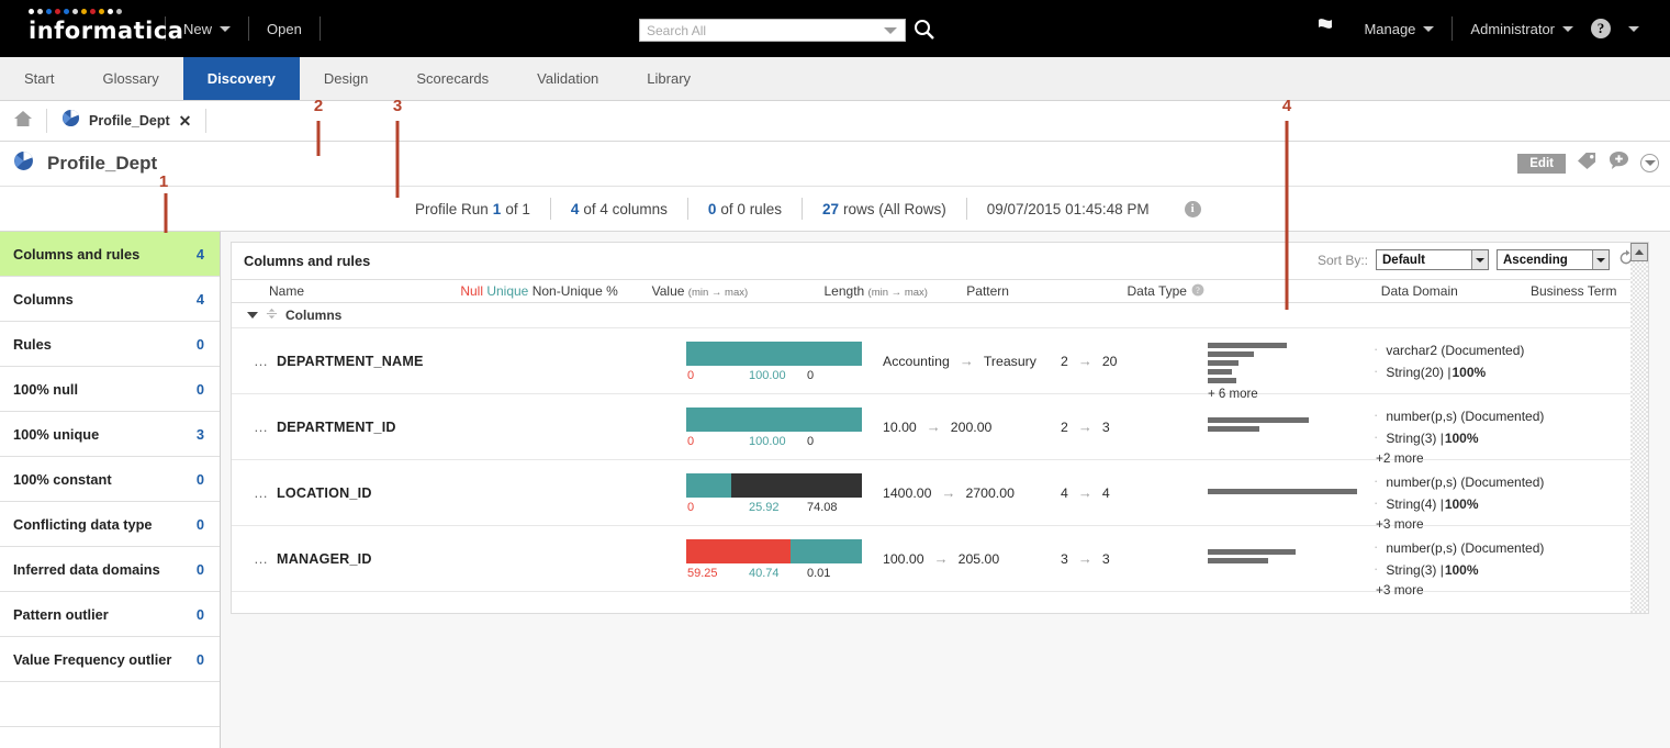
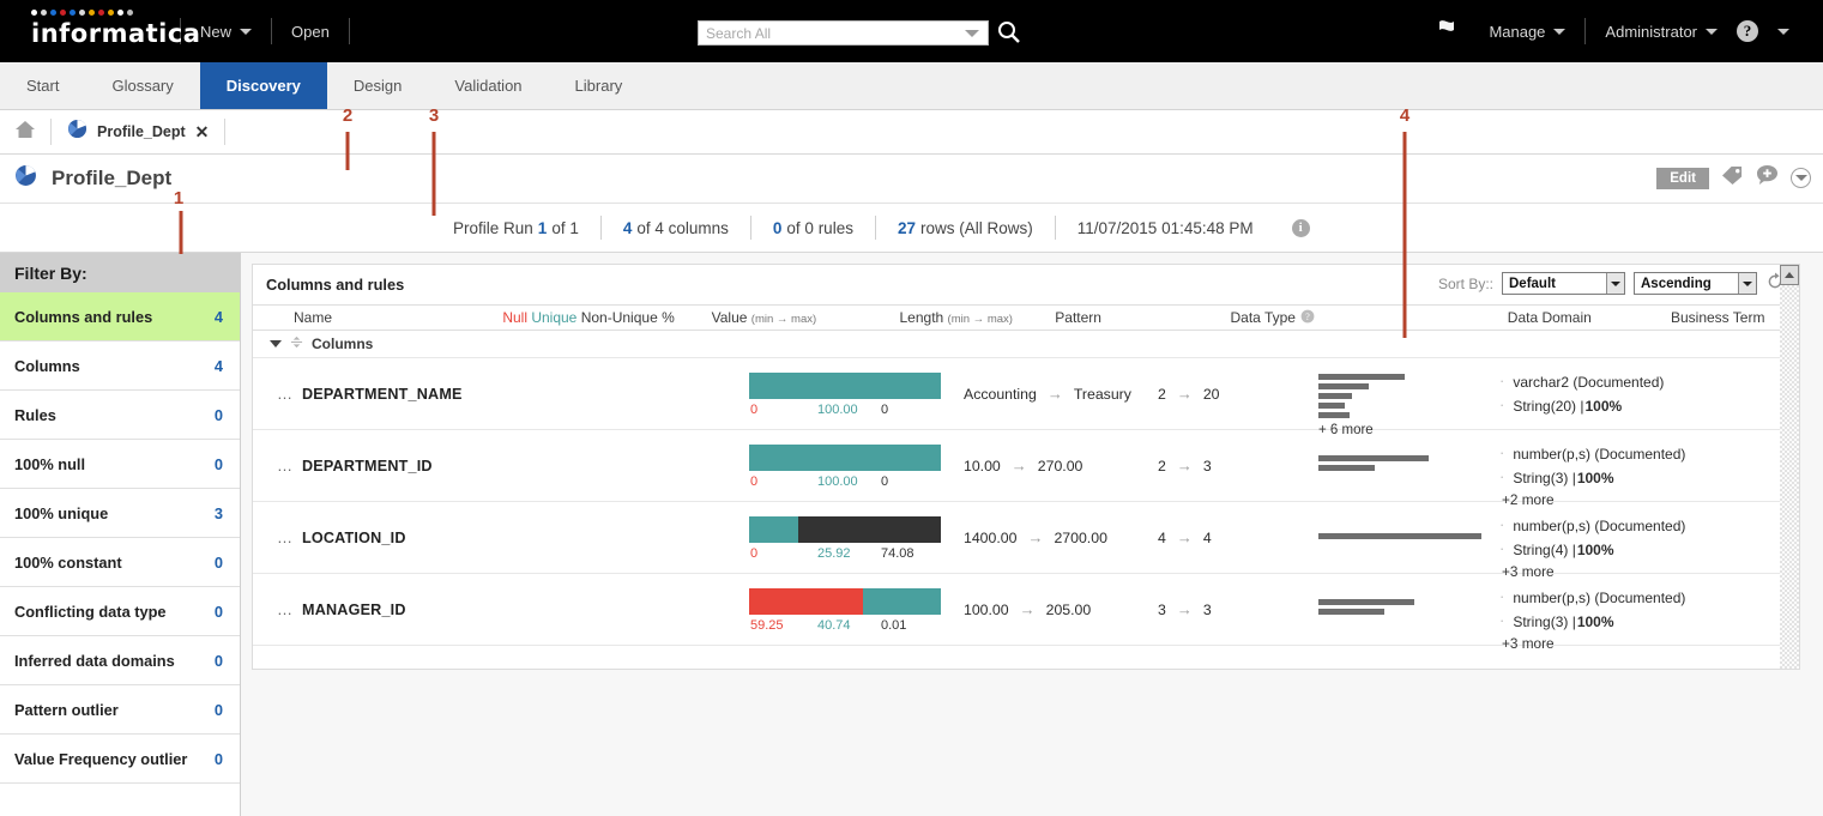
  informatica
  New
  Open
  Search All
  Manage
  Administrator
  ?
  Start
  Glossary
  Discovery
  Design
- Scorecards
  Validation
  Library
  Profile_Dept
  ✕
  Profile_Dept
  Edit
  Profile Run
  1
  of 1
  4
  of 4 columns
  0
  of 0 rules
  27
  rows (All Rows)
- 09/07/2015 01:45:48 PM
+ 11/07/2015 01:45:48 PM
  i
+ Filter By:
  Columns and rules
  4
  Columns
  4
  Rules
  0
  100% null
  0
  100% unique
  3
  100% constant
  0
  Conflicting data type
  0
  Inferred data domains
  0
  Pattern outlier
  0
  Value Frequency outlier
  0
  Columns and rules
  Sort By::
  Default
  Ascending
  Name
  Null Unique Non-Unique %
  Value (min → max)
  Length (min → max)
  Pattern
  Data Type
  ?
  Data Domain
  Business Term
  Columns
  …
  DEPARTMENT_NAME
  0
  100.00
  0
  Accounting
  →
  Treasury
  2
  →
  20
  + 6 more
  ·
  varchar2 (Documented)
  ·
  String(20) |
  100%
  …
  DEPARTMENT_ID
  0
  100.00
  0
  10.00
  →
- 200.00
+ 270.00
  2
  →
  3
  ·
  number(p,s) (Documented)
  ·
  String(3) |
  100%
  +2 more
  …
  LOCATION_ID
  0
  25.92
  74.08
  1400.00
  →
  2700.00
  4
  →
  4
  ·
  number(p,s) (Documented)
  ·
  String(4) |
  100%
  +3 more
  …
  MANAGER_ID
  59.25
  40.74
  0.01
  100.00
  →
  205.00
  3
  →
  3
  ·
  number(p,s) (Documented)
  ·
  String(3) |
  100%
  +3 more
  1
  2
  3
  4
